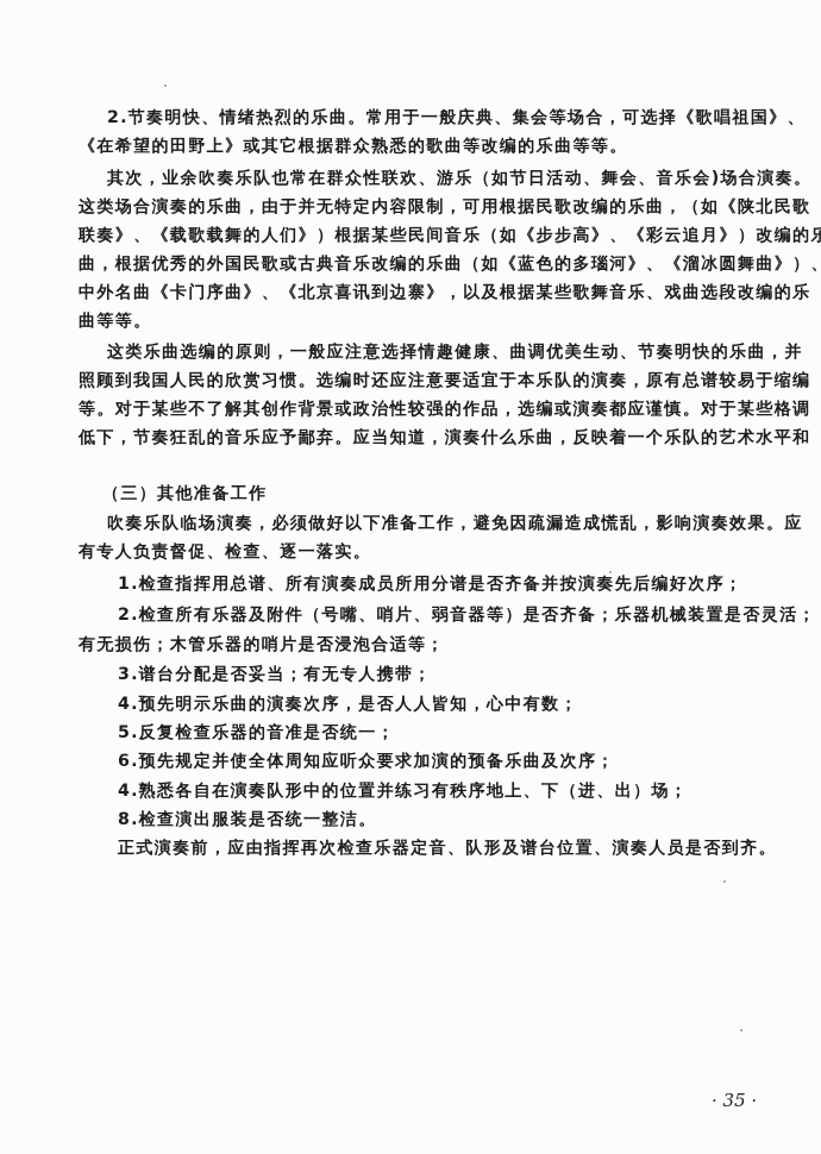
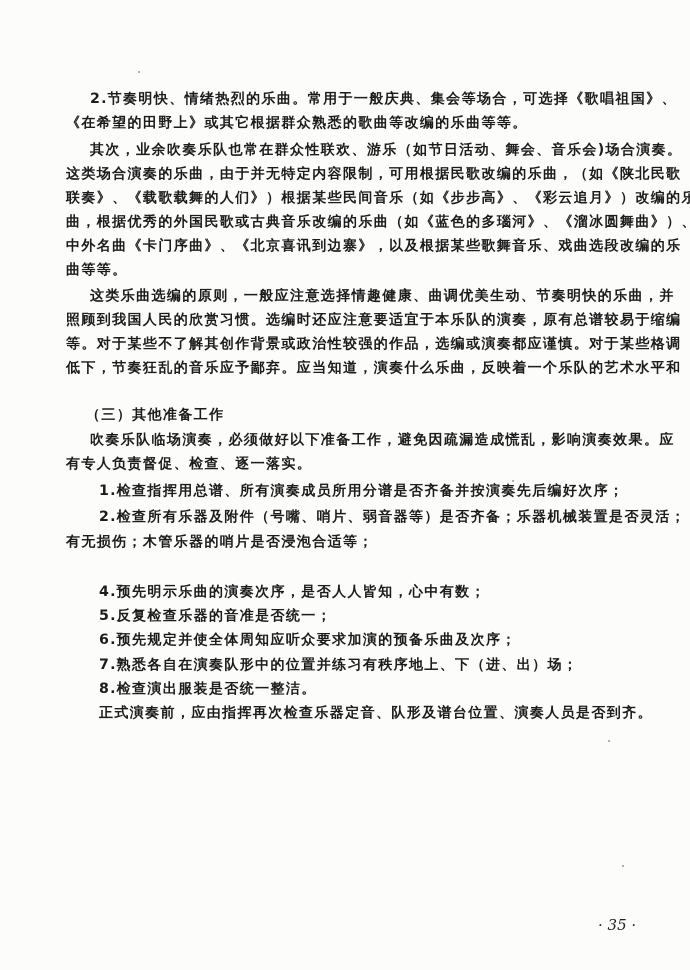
  2.节奏明快、情绪热烈的乐曲。常用于一般庆典、集会等场合，可选择《歌唱祖国》、
  《在希望的田野上》或其它根据群众熟悉的歌曲等改编的乐曲等等。
  其次，业余吹奏乐队也常在群众性联欢、游乐（如节日活动、舞会、音乐会)场合演奏。
  这类场合演奏的乐曲，由于并无特定内容限制，可用根据民歌改编的乐曲，（如《陕北民歌
  联奏》、《载歌载舞的人们》）根据某些民间音乐（如《步步高》、《彩云追月》）改编的乐
  曲，根据优秀的外国民歌或古典音乐改编的乐曲（如《蓝色的多瑙河》、《溜冰圆舞曲》）、
  中外名曲《卡门序曲》、《北京喜讯到边寨》，以及根据某些歌舞音乐、戏曲选段改编的乐
  曲等等。
  这类乐曲选编的原则，一般应注意选择情趣健康、曲调优美生动、节奏明快的乐曲，并
  照顾到我国人民的欣赏习惯。选编时还应注意要适宜于本乐队的演奏，原有总谱较易于缩编
  等。对于某些不了解其创作背景或政治性较强的作品，选编或演奏都应谨慎。对于某些格调
  低下，节奏狂乱的音乐应予鄙弃。应当知道，演奏什么乐曲，反映着一个乐队的艺术水平和
  （三）其他准备工作
  吹奏乐队临场演奏，必须做好以下准备工作，避免因疏漏造成慌乱，影响演奏效果。应
  有专人负责督促、检查、逐一落实。
  1.检查指挥用总谱、所有演奏成员所用分谱是否齐备并按演奏先后编好次序；
  2.检查所有乐器及附件（号嘴、哨片、弱音器等）是否齐备；乐器机械装置是否灵活；
  有无损伤；木管乐器的哨片是否浸泡合适等；
- 3.谱台分配是否妥当；有无专人携带；
  4.预先明示乐曲的演奏次序，是否人人皆知，心中有数；
  5.反复检查乐器的音准是否统一；
  6.预先规定并使全体周知应听众要求加演的预备乐曲及次序；
- 4.熟悉各自在演奏队形中的位置并练习有秩序地上、下（进、出）场；
+ 7.熟悉各自在演奏队形中的位置并练习有秩序地上、下（进、出）场；
  8.检查演出服装是否统一整洁。
  正式演奏前，应由指挥再次检查乐器定音、队形及谱台位置、演奏人员是否到齐。
  · 35 ·
